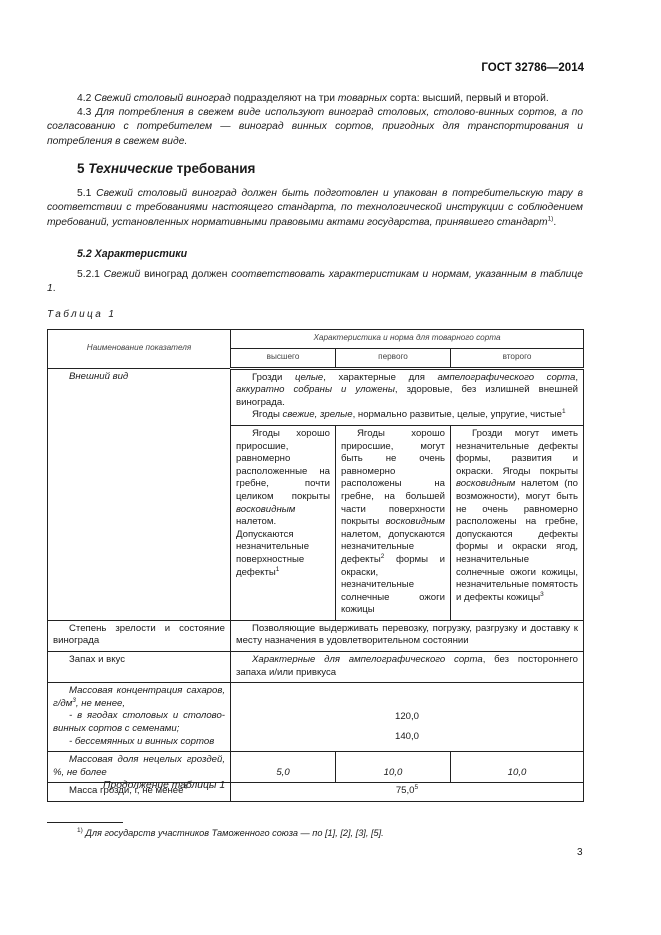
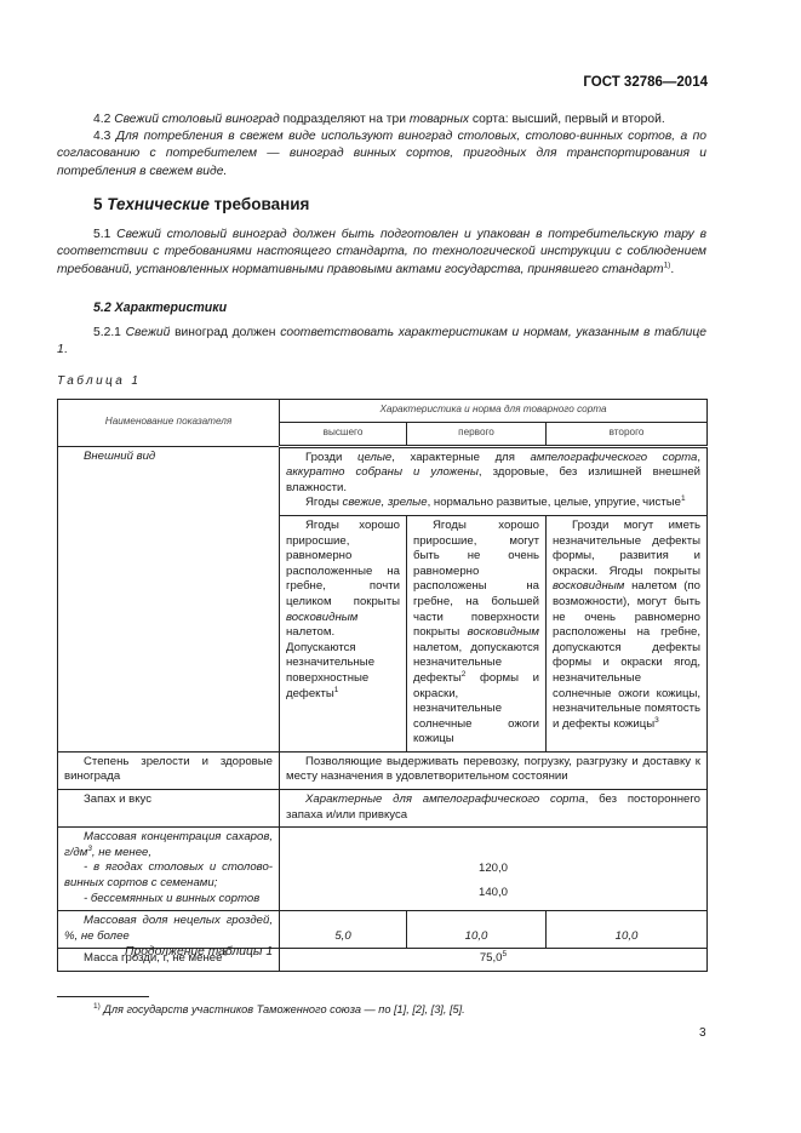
  ГОСТ 32786—2014
  4.2 Свежий столовый виноград подразделяют на три товарных сорта: высший, первый и второй.
  4.3 Для потребления в свежем виде используют виноград столовых, столово-винных сортов, а по согласованию с потребителем — виноград винных сортов, пригодных для транспортирования и потребления в свежем виде.
  5 Технические требования
  5.1 Свежий столовый виноград должен быть подготовлен и упакован в потребительскую тару в соответствии с требованиями настоящего стандарта, по технологической инструкции с соблюдением требований, установленных нормативными правовыми актами государства, принявшего стандарт .
  5.2 Характеристики
  5.2.1 Свежий виноград должен соответствовать характеристикам и нормам, указанным в таблице 1.
  Таблица 1
  Наименование показателя	Характеристика и норма для товарного сорта
  высшего	первого	второго
- Внешний вид	Грозди целые, характерные для ампелографического сорта, аккуратно собраны и уложены, здоровые, без излишней внешней винограда. Ягоды свежие, зрелые, нормально развитые, целые, упругие, чистые
+ Внешний вид	Грозди целые, характерные для ампелографического сорта, аккуратно собраны и уложены, здоровые, без излишней внешней влажности. Ягоды свежие, зрелые, нормально развитые, целые, упругие, чистые
  Ягоды хорошо приросшие, равномерно расположенные на гребне, почти целиком покрыты восковидным налетом. Допускаются незначительные поверхностные дефекты	Ягоды хорошо приросшие, могут быть не очень равномерно расположены на гребне, на большей части поверхности покрыты восковидным налетом, допускаются незначительные дефекты формы и окраски, незначительные солнечные ожоги кожицы	Грозди могут иметь незначительные дефекты формы, развития и окраски. Ягоды покрыты восковидным налетом (по возможности), могут быть не очень равномерно расположены на гребне, допускаются дефекты формы и окраски ягод, незначительные солнечные ожоги кожицы, незначительные помятость и дефекты кожицы
- Степень зрелости и состояние винограда	Позволяющие выдерживать перевозку, погрузку, разгрузку и доставку к месту назначения в удовлетворительном состоянии
+ Степень зрелости и здоровые винограда	Позволяющие выдерживать перевозку, погрузку, разгрузку и доставку к месту назначения в удовлетворительном состоянии
  Запах и вкус	Характерные для ампелографического сорта, без постороннего запаха и/или привкуса
  Массовая концентрация сахаров, г/дм , не менее, - в ягодах столовых и столово-винных сортов с семенами; - бессемянных и винных сортов	120,0 140,0
  Массовая доля нецелых гроздей, %, не более	5,0	10,0	10,0
  Масса грозди, г, не менее	75,0
  Продолжение таблицы 1
  Для государств участников Таможенного союза — по [1], [2], [3], [5].
  3
